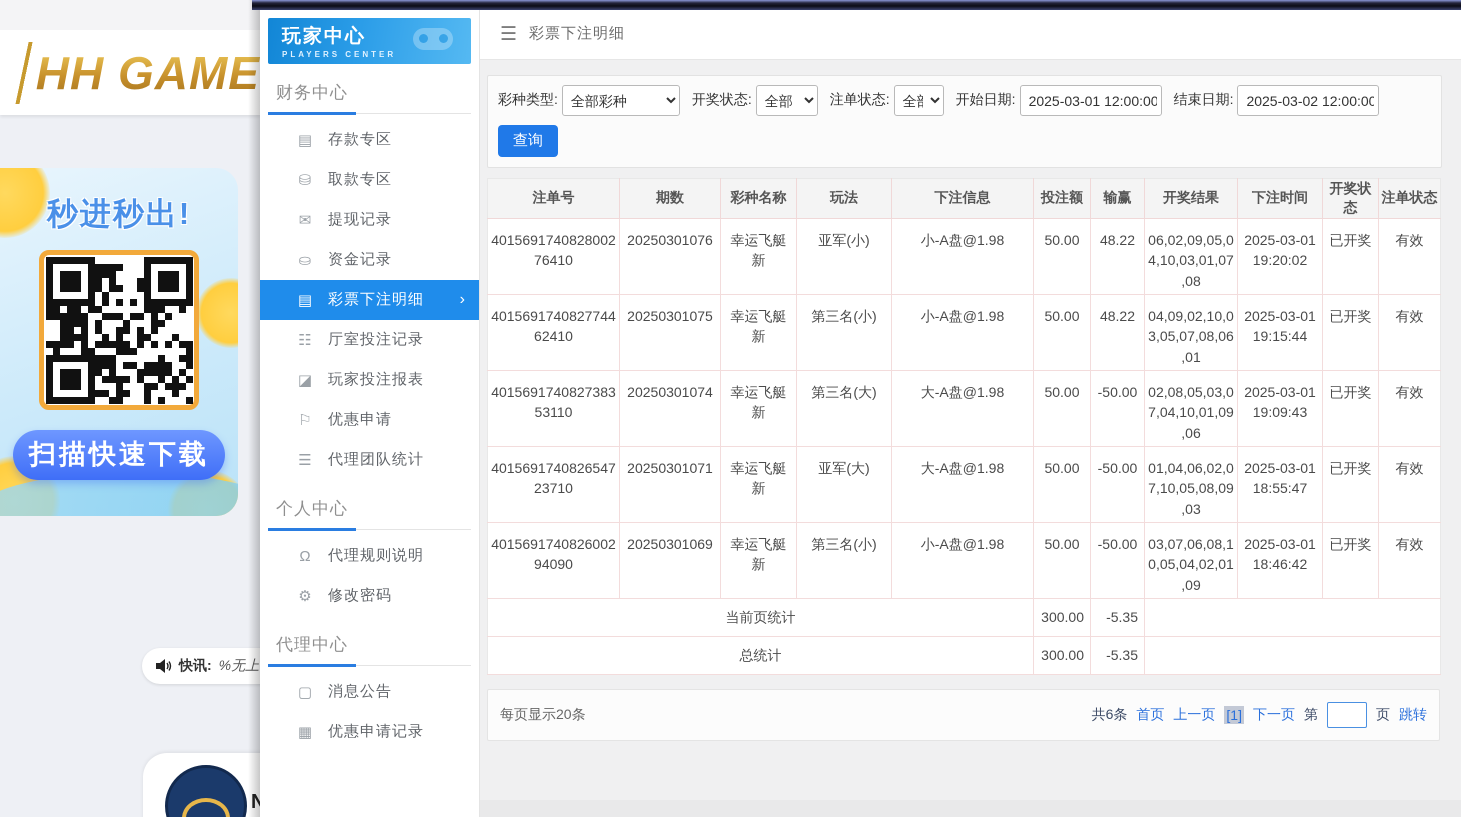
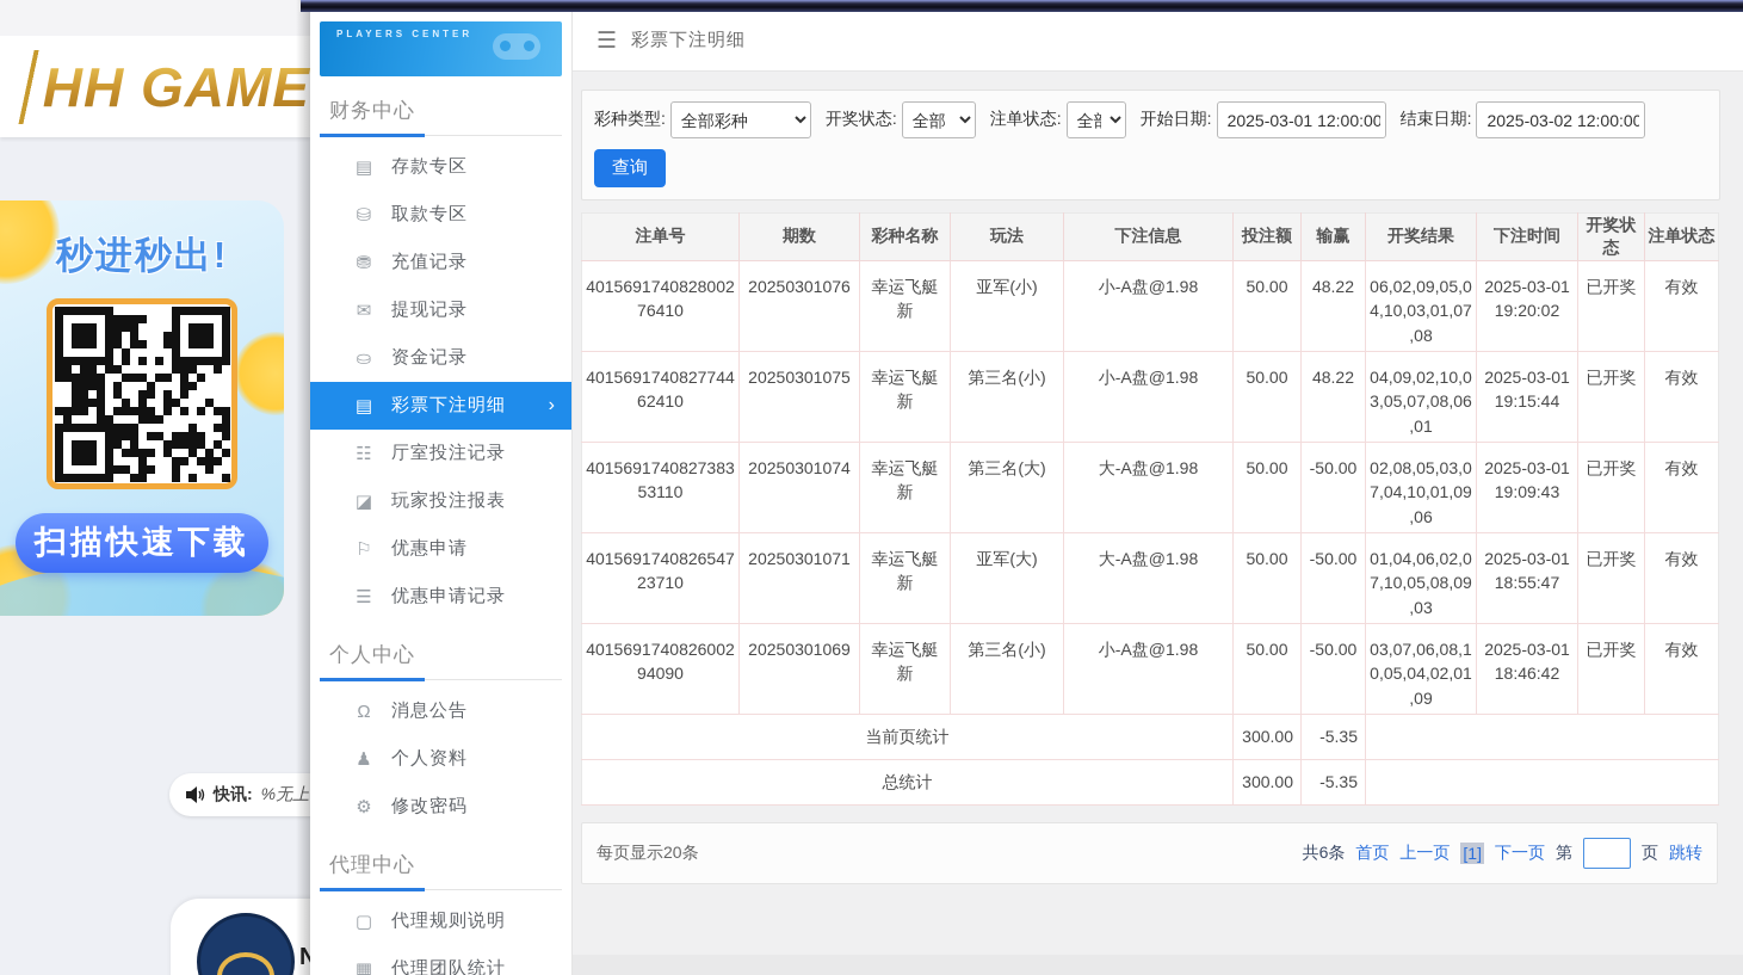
  HH GAME
  秒进秒出!
  扫描快速下载
  快讯:
- 玩家中心
  PLAYERS CENTER
  财务中心
  ▤
  存款专区
  ⛁
  取款专区
+ ⛃
+ 充值记录
  ✉
  提现记录
  ⛀
  资金记录
  ▤
  彩票下注明细
  ›
  ☷
  厅室投注记录
  ◪
  玩家投注报表
  ⚐
  优惠申请
  ☰
- 代理团队统计
+ 优惠申请记录
  个人中心
  Ω
- 代理规则说明
+ 消息公告
+ ♟
+ 个人资料
  ⚙
  修改密码
  代理中心
  ▢
- 消息公告
+ 代理规则说明
  ▦
- 优惠申请记录
+ 代理团队统计
  ☰
  彩票下注明细
  彩种类型:
  全部彩种
  开奖状态:
  全部
  注单状态:
  开始日期:
  2025-03-01 12:00:00
  结束日期:
  2025-03-02 12:00:00
  查询
  注单号	期数	彩种名称	玩法	下注信息	投注额	输赢	开奖结果	下注时间	开奖状态	注单状态
  401569174082800276410	20250301076	幸运飞艇新	亚军(小)	小-A盘@1.98	50.00	48.22	06,02,09,05,04,10,03,01,07,08	2025-03-01 19:20:02	已开奖	有效
  401569174082774462410	20250301075	幸运飞艇新	第三名(小)	小-A盘@1.98	50.00	48.22	04,09,02,10,03,05,07,08,06,01	2025-03-01 19:15:44	已开奖	有效
  401569174082738353110	20250301074	幸运飞艇新	第三名(大)	大-A盘@1.98	50.00	-50.00	02,08,05,03,07,04,10,01,09,06	2025-03-01 19:09:43	已开奖	有效
  401569174082654723710	20250301071	幸运飞艇新	亚军(大)	大-A盘@1.98	50.00	-50.00	01,04,06,02,07,10,05,08,09,03	2025-03-01 18:55:47	已开奖	有效
  401569174082600294090	20250301069	幸运飞艇新	第三名(小)	小-A盘@1.98	50.00	-50.00	03,07,06,08,10,05,04,02,01,09	2025-03-01 18:46:42	已开奖	有效
  当前页统计	300.00	-5.35
  总统计	300.00	-5.35
  每页显示20条
  共6条
  首页
  上一页
  [1]
  下一页
  第
  页
  跳转
